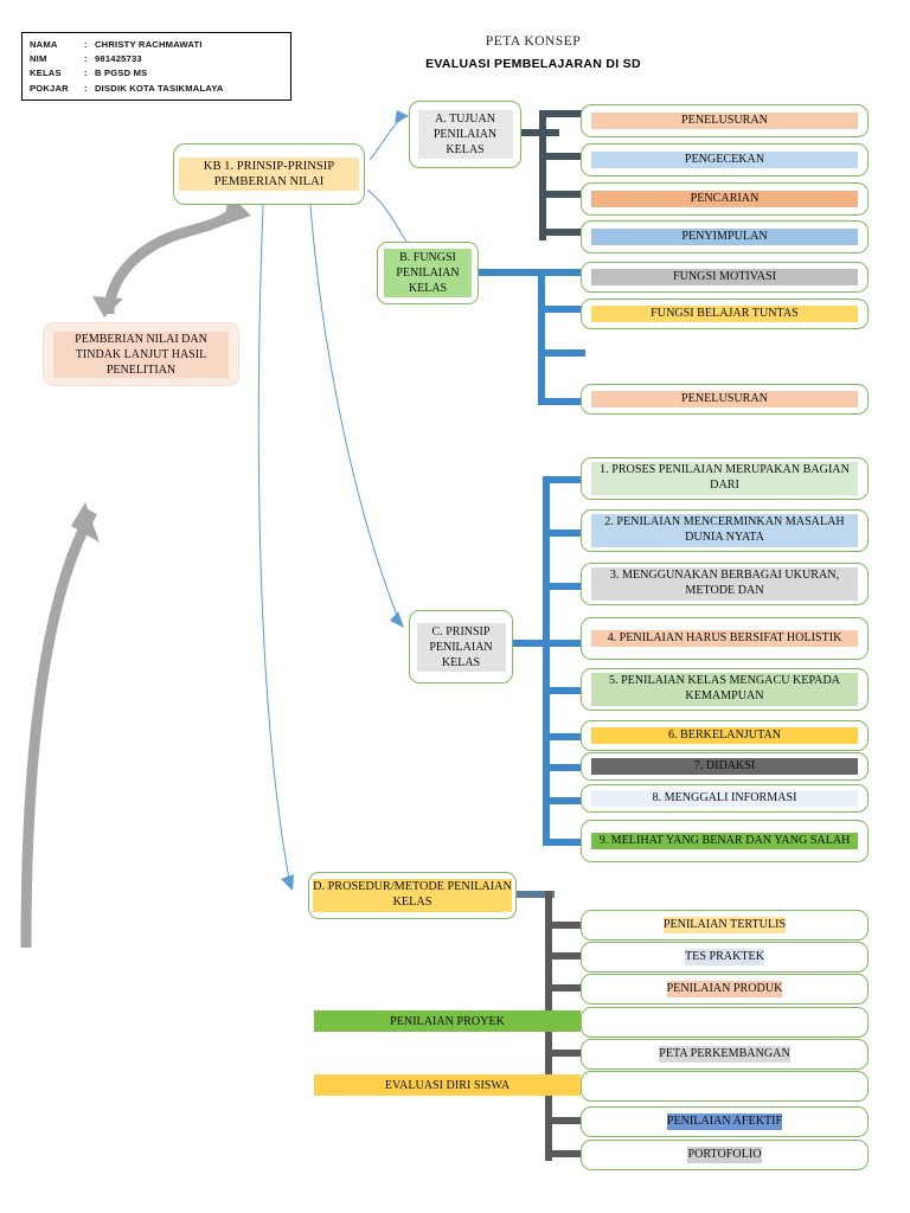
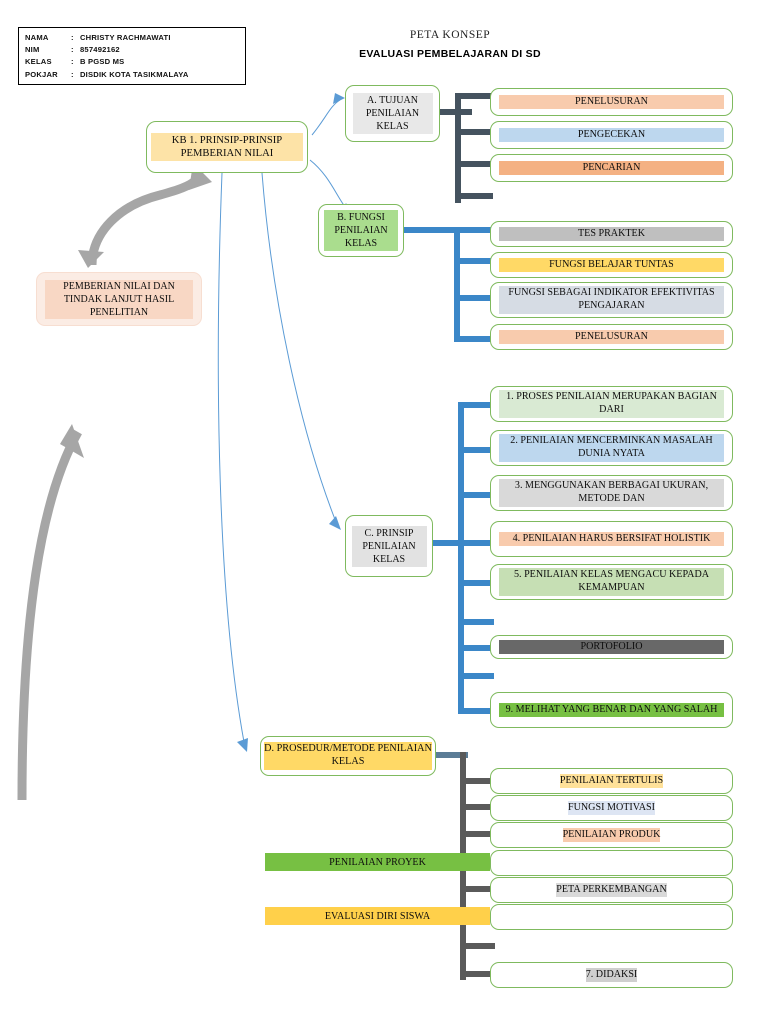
  NAMA
  :
  CHRISTY RACHMAWATI
  NIM
  :
- 981425733
+ 857492162
  KELAS
  :
  B PGSD MS
  POKJAR
  :
  DISDIK KOTA TASIKMALAYA
  PETA KONSEP
  EVALUASI PEMBELAJARAN DI SD
  KB 1. PRINSIP-PRINSIP PEMBERIAN NILAI
  PEMBERIAN NILAI DAN TINDAK LANJUT HASIL PENELITIAN
  A. TUJUAN PENILAIAN KELAS
  PENELUSURAN
  PENGECEKAN
  PENCARIAN
- PENYIMPULAN
  B. FUNGSI PENILAIAN KELAS
- FUNGSI MOTIVASI
+ TES PRAKTEK
  FUNGSI BELAJAR TUNTAS
+ FUNGSI SEBAGAI INDIKATOR EFEKTIVITAS PENGAJARAN
  PENELUSURAN
  C. PRINSIP PENILAIAN KELAS
  1. PROSES PENILAIAN MERUPAKAN BAGIAN DARI
  2. PENILAIAN MENCERMINKAN MASALAH DUNIA NYATA
  3. MENGGUNAKAN BERBAGAI UKURAN, METODE DAN
  4. PENILAIAN HARUS BERSIFAT HOLISTIK
  5. PENILAIAN KELAS MENGACU KEPADA KEMAMPUAN
- 6. BERKELANJUTAN
- 7. DIDAKSI
+ PORTOFOLIO
- 8. MENGGALI INFORMASI
  9. MELIHAT YANG BENAR DAN YANG SALAH
  D. PROSEDUR/METODE PENILAIAN KELAS
  PENILAIAN TERTULIS
- TES PRAKTEK
+ FUNGSI MOTIVASI
  PENILAIAN PRODUK
  PETA PERKEMBANGAN
- PENILAIAN AFEKTIF
- PORTOFOLIO
+ 7. DIDAKSI
  PENILAIAN PROYEK
  EVALUASI DIRI SISWA
